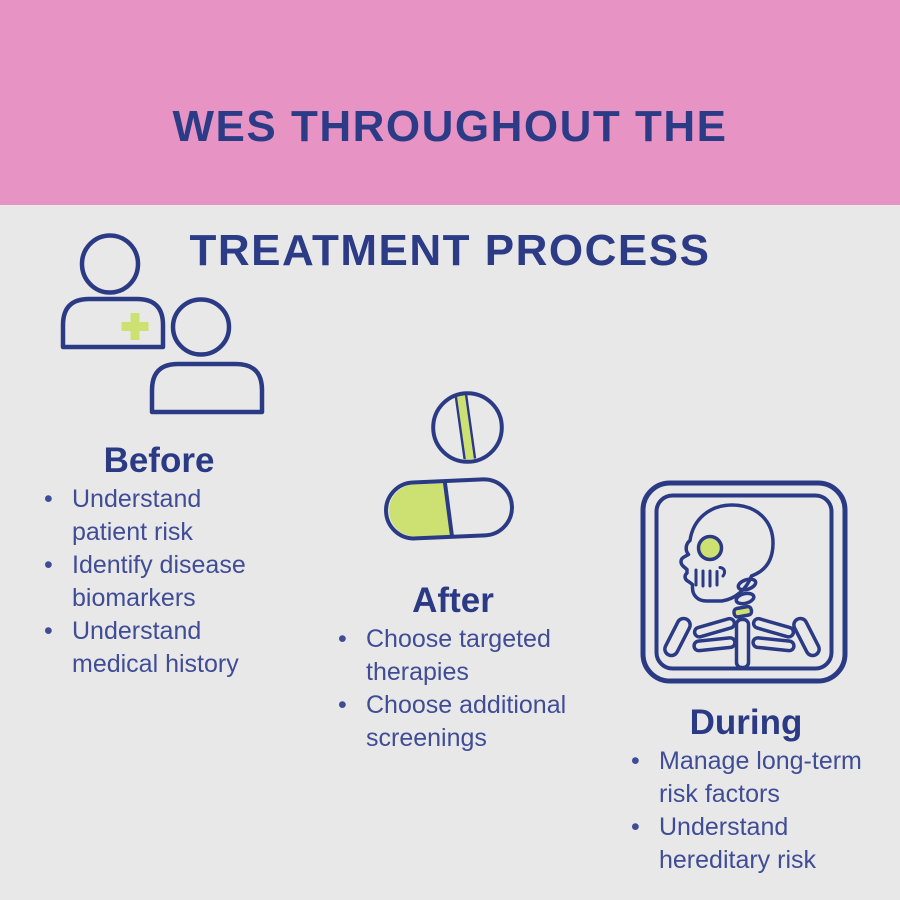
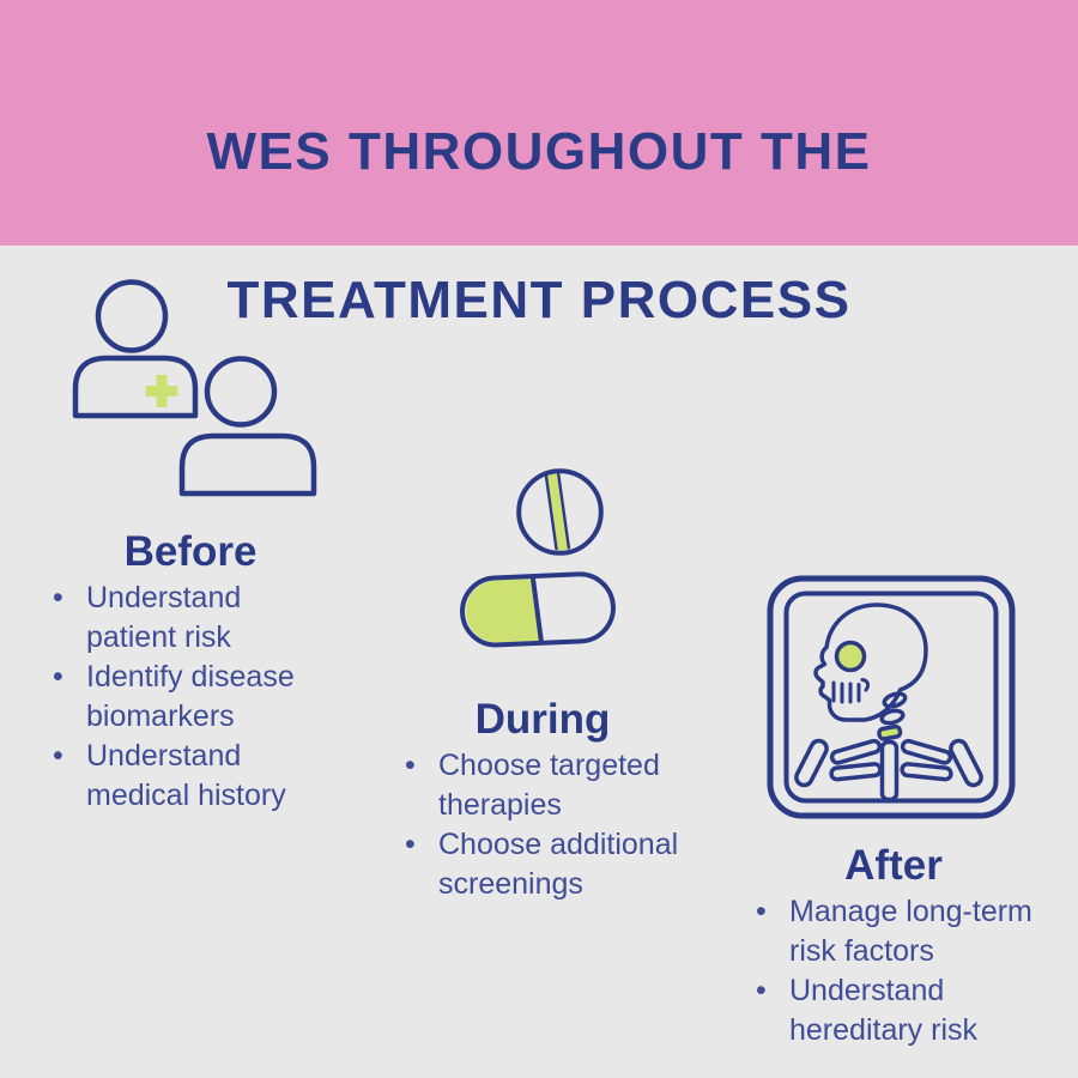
  WES THROUGHOUT THE
  TREATMENT PROCESS
  Before
  •
  Understand
  patient risk
  •
  Identify disease
  biomarkers
  •
  Understand
  medical history
- After
+ During
  •
  Choose targeted
  therapies
  •
  Choose additional
  screenings
- During
+ After
  •
  Manage long-term
  risk factors
  •
  Understand
  hereditary risk
